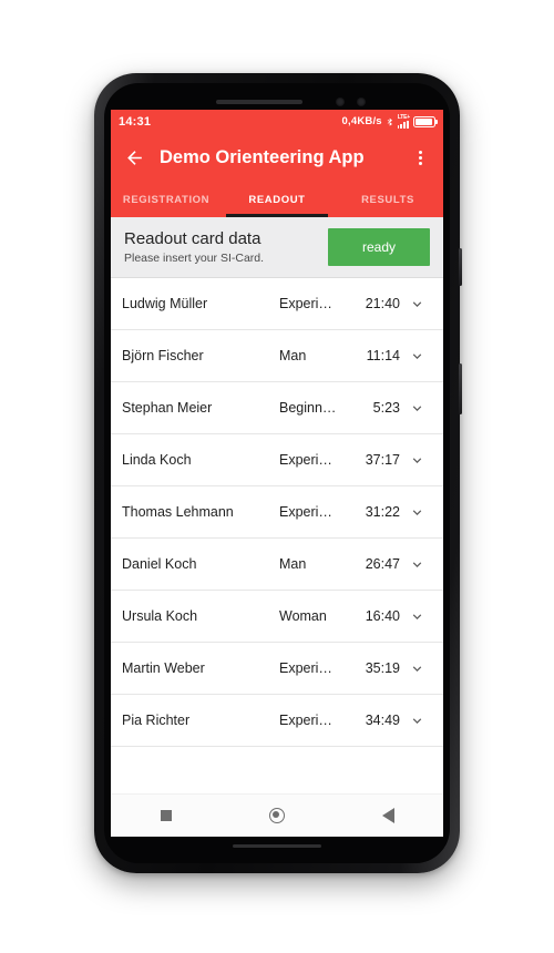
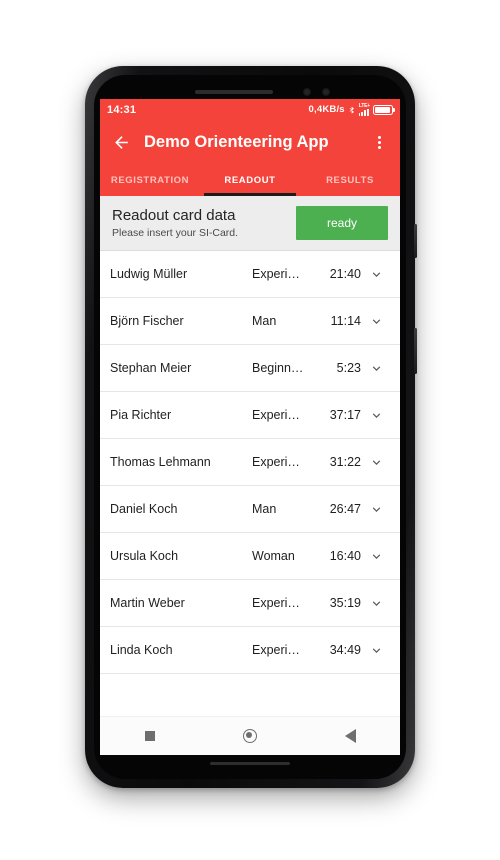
  14:31
  0,4KB/s
  Demo Orienteering App
  REGISTRATION
  READOUT
  RESULTS
  Readout card data
  Please insert your SI-Card.
  ready
  Ludwig Müller
  Experi…
  21:40
  Björn Fischer
  Man
  11:14
  Stephan Meier
  Beginn…
  5:23
- Linda Koch
+ Pia Richter
  Experi…
  37:17
  Thomas Lehmann
  Experi…
  31:22
  Daniel Koch
  Man
  26:47
  Ursula Koch
  Woman
  16:40
  Martin Weber
  Experi…
  35:19
- Pia Richter
+ Linda Koch
  Experi…
  34:49
